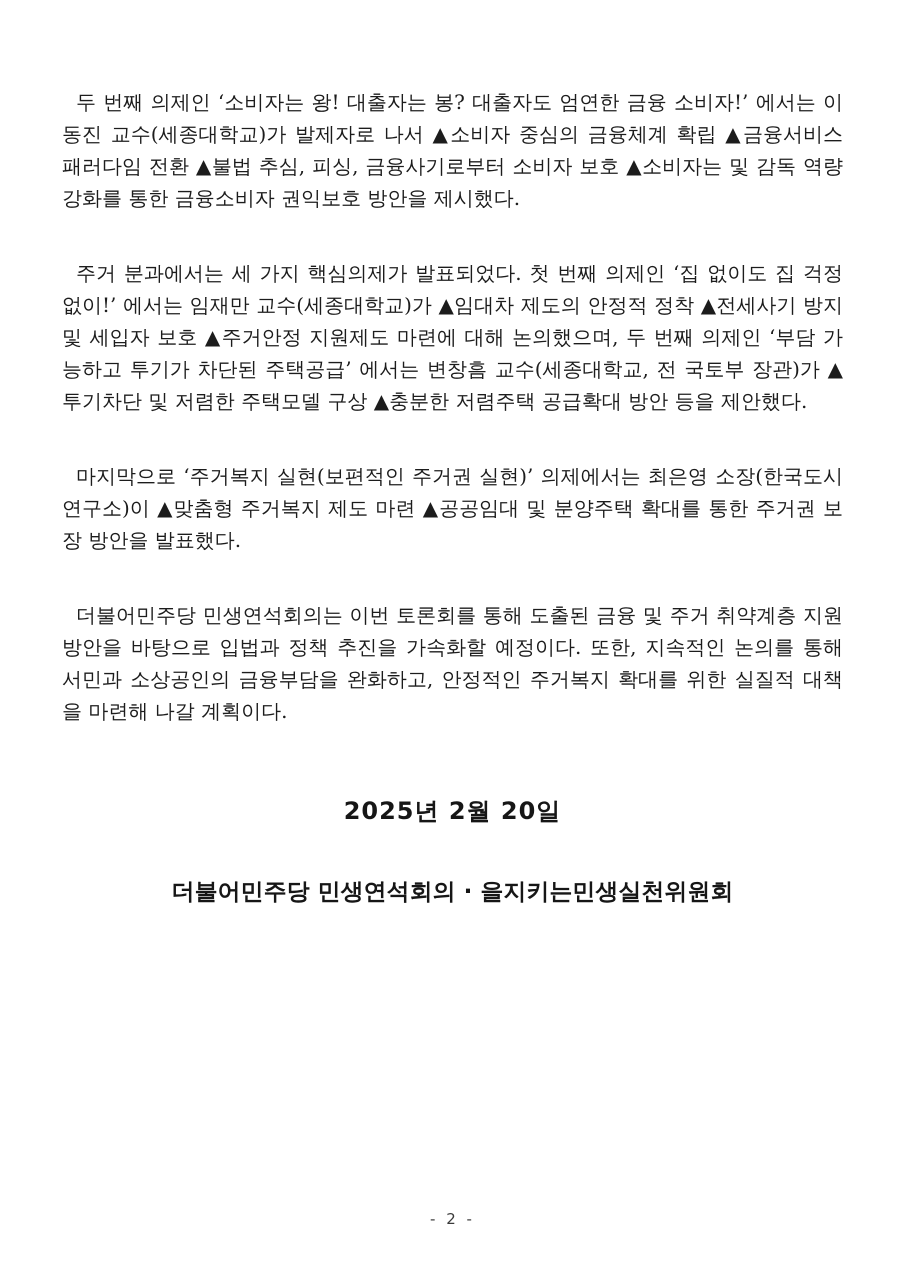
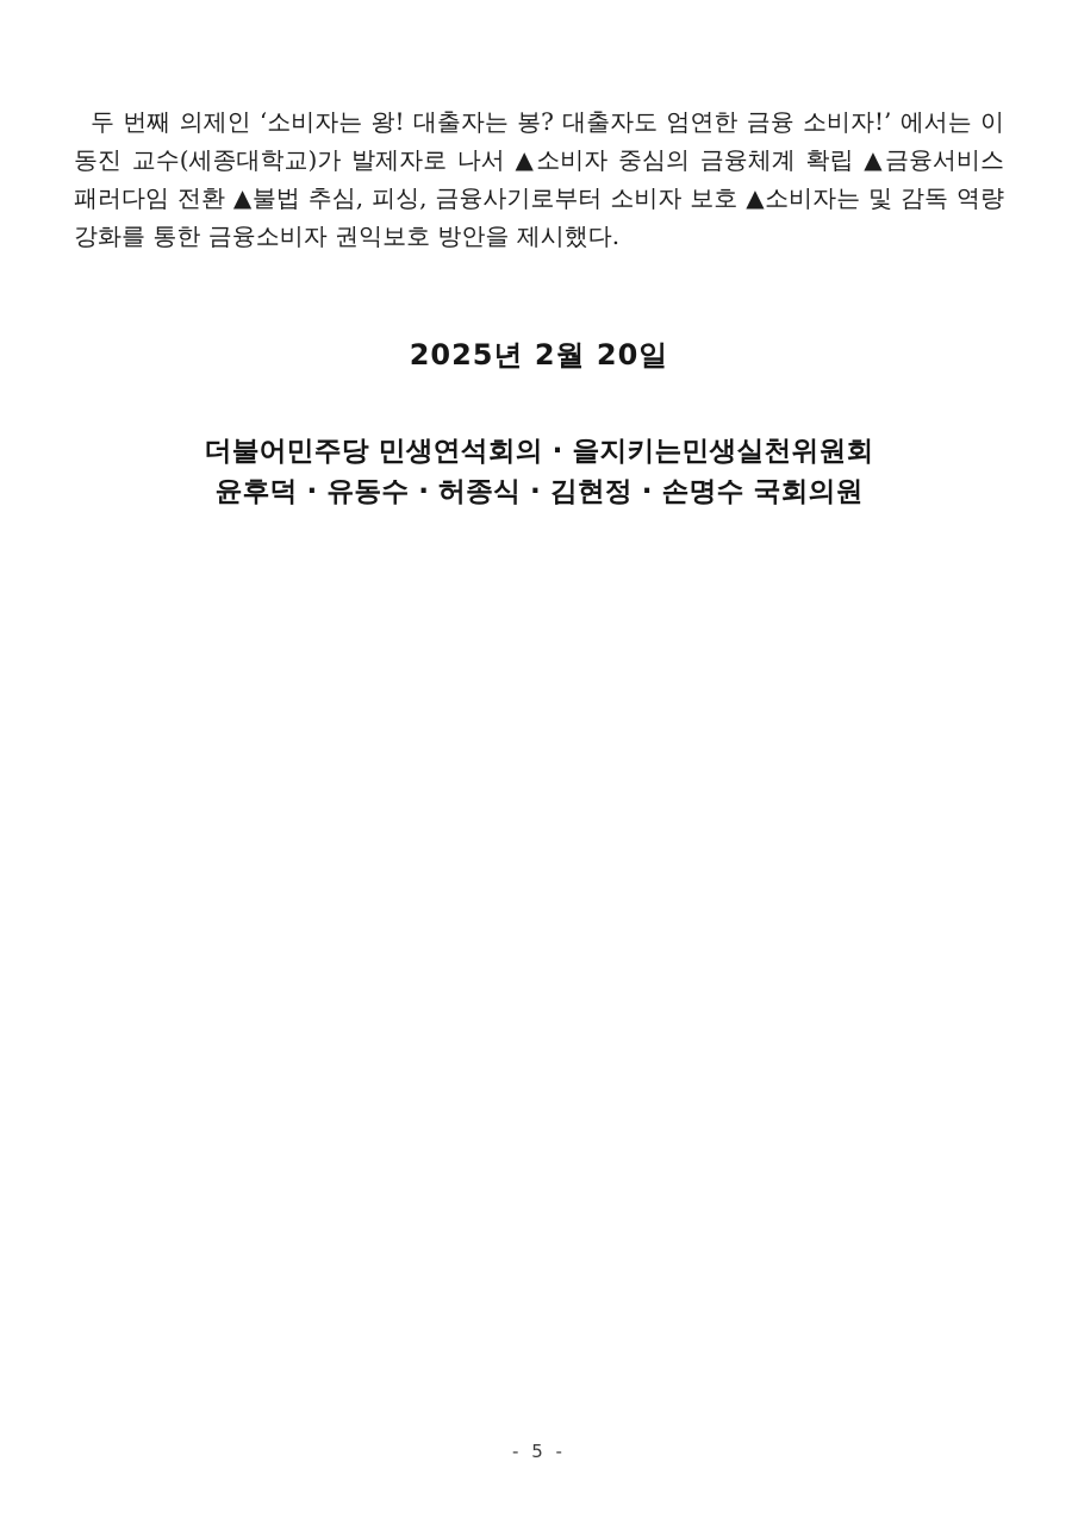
  두 번째 의제인 ‘소비자는 왕! 대출자는 봉? 대출자도 엄연한 금융 소비자!’ 에서는 이동진 교수(세종대학교)가 발제자로 나서 ▲소비자 중심의 금융체계 확립 ▲금융서비스 패러다임 전환 ▲불법 추심, 피싱, 금융사기로부터 소비자 보호 ▲소비자는 및 감독 역량 강화를 통한 금융소비자 권익보호 방안을 제시했다.
- 주거 분과에서는 세 가지 핵심의제가 발표되었다. 첫 번째 의제인 ‘집 없이도 집 걱정 없이!’ 에서는 임재만 교수(세종대학교)가 ▲임대차 제도의 안정적 정착 ▲전세사기 방지 및 세입자 보호 ▲주거안정 지원제도 마련에 대해 논의했으며, 두 번째 의제인 ‘부담 가능하고 투기가 차단된 주택공급’ 에서는 변창흠 교수(세종대학교, 전 국토부 장관)가 ▲투기차단 및 저렴한 주택모델 구상 ▲충분한 저렴주택 공급확대 방안 등을 제안했다.
- 마지막으로 ‘주거복지 실현(보편적인 주거권 실현)’ 의제에서는 최은영 소장(한국도시연구소)이 ▲맞춤형 주거복지 제도 마련 ▲공공임대 및 분양주택 확대를 통한 주거권 보장 방안을 발표했다.
- 더불어민주당 민생연석회의는 이번 토론회를 통해 도출된 금융 및 주거 취약계층 지원 방안을 바탕으로 입법과 정책 추진을 가속화할 예정이다. 또한, 지속적인 논의를 통해 서민과 소상공인의 금융부담을 완화하고, 안정적인 주거복지 확대를 위한 실질적 대책을 마련해 나갈 계획이다.
  2025년 2월 20일
  더불어민주당 민생연석회의 · 을지키는민생실천위원회
+ 윤후덕 · 유동수 · 허종식 · 김현정 · 손명수 국회의원
- - 2 -
+ - 5 -
